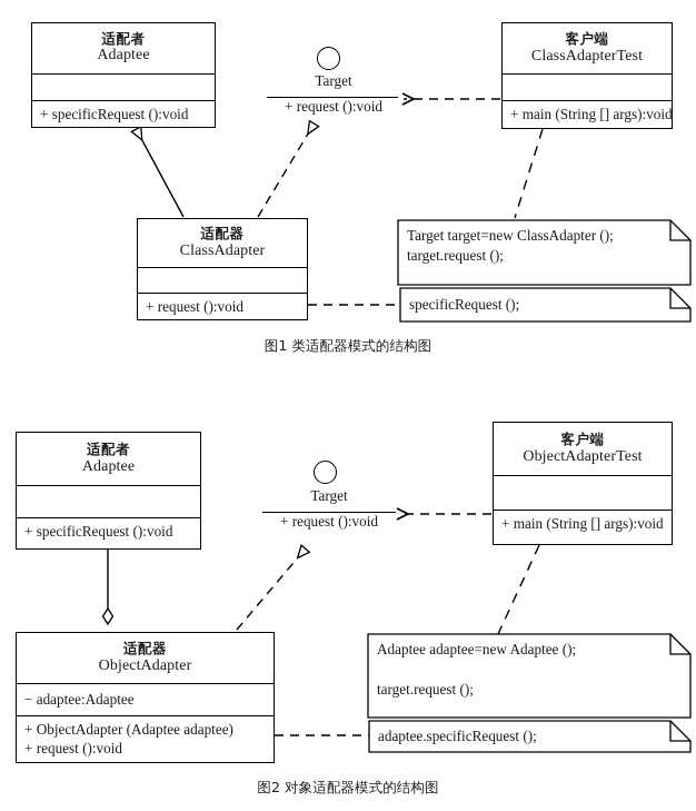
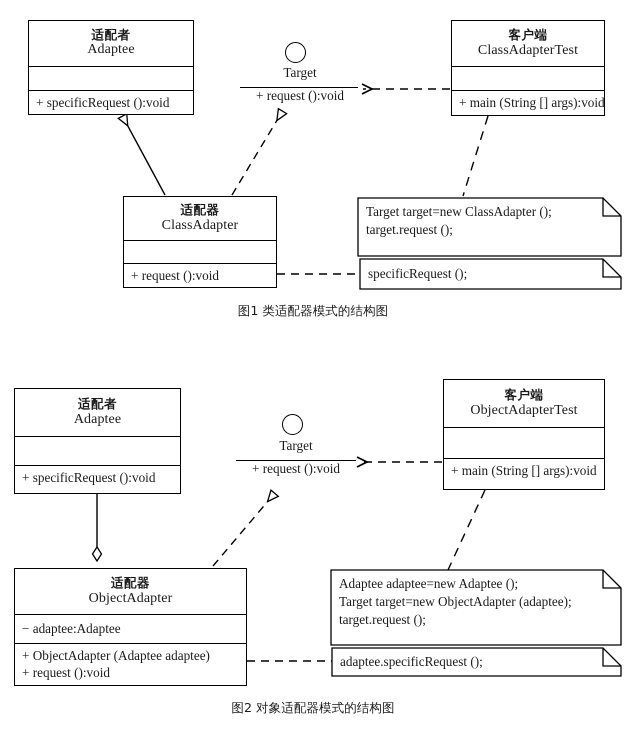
  适配者
  Adaptee
  + specificRequest ():void
  Target
  + request ():void
  客户端
  ClassAdapterTest
  + main (String [] args):void
  适配器
  ClassAdapter
  + request ():void
  Target target=new ClassAdapter ();
  target.request ();
  specificRequest ();
  图1 类适配器模式的结构图
  适配者
  Adaptee
  + specificRequest ():void
  Target
  + request ():void
  客户端
  ObjectAdapterTest
  + main (String [] args):void
  适配器
  ObjectAdapter
  − adaptee:Adaptee
  + ObjectAdapter (Adaptee adaptee)
  + request ():void
  Adaptee adaptee=new Adaptee ();
+ Target target=new ObjectAdapter (adaptee);
  target.request ();
  adaptee.specificRequest ();
  图2 对象适配器模式的结构图
